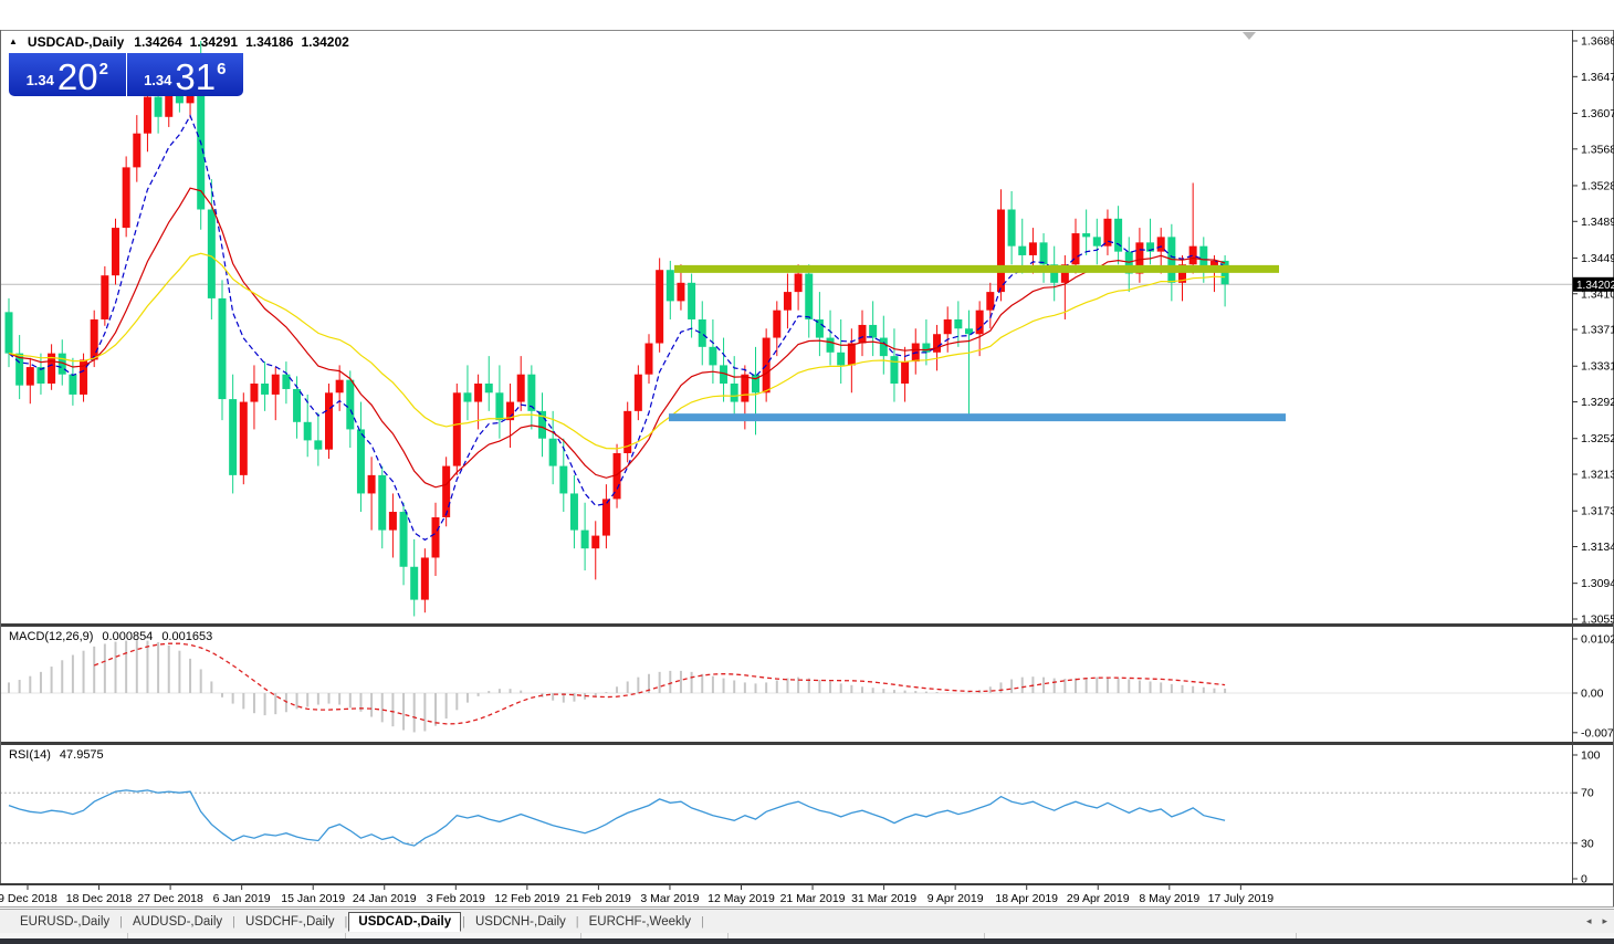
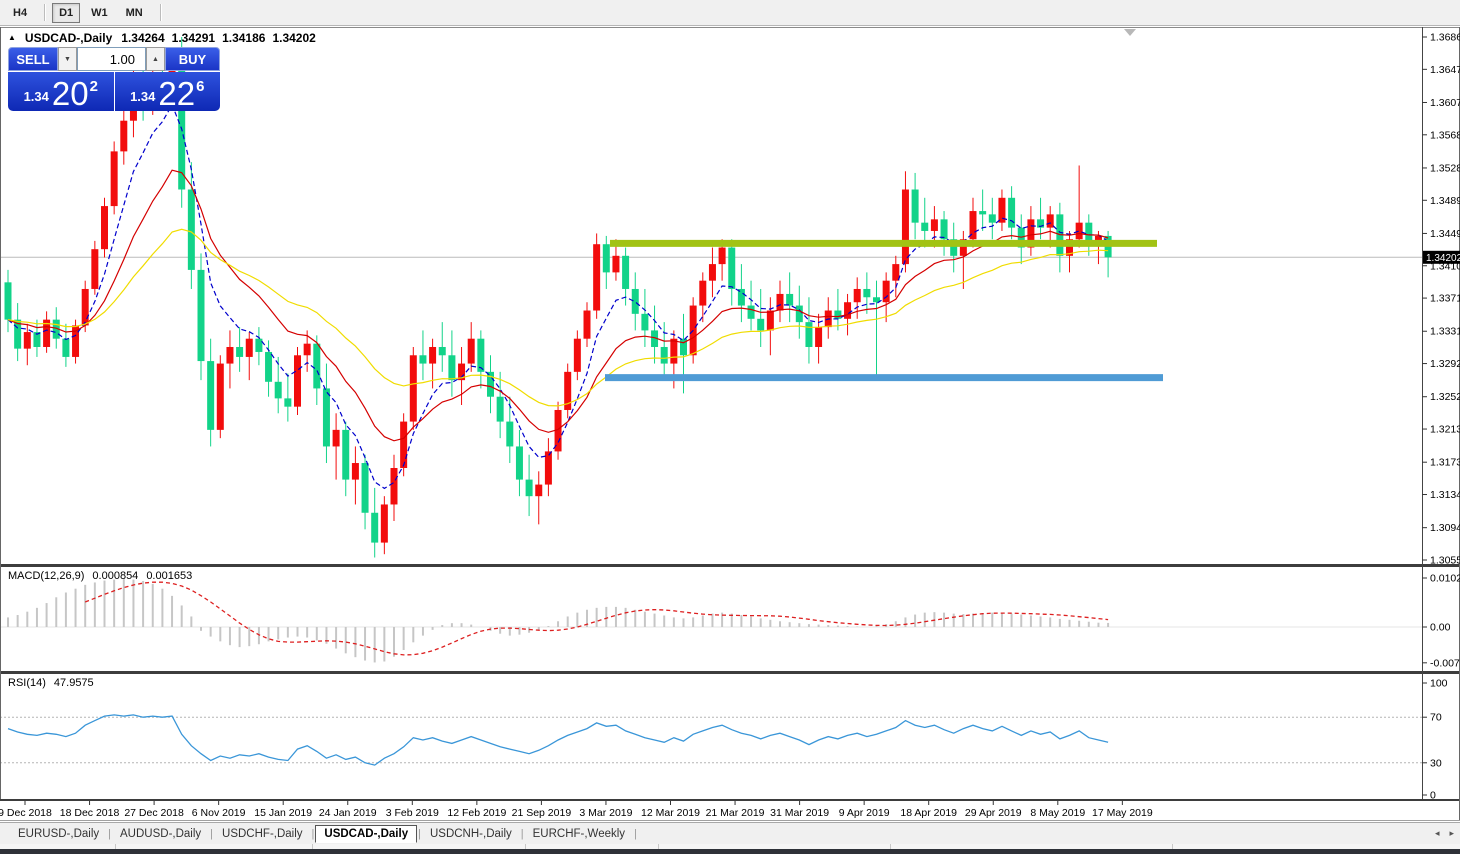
+ H4
+ D1
+ W1
+ MN
  1.3686
  1.3647
  1.3607
  1.3568
  1.3528
  1.3489
  1.3449
  1.3410
  1.3371
  1.3331
  1.3292
  1.3252
  1.3213
  1.3173
  1.3134
  1.3094
  1.3055
  1.34202
  0.0102
  0.00
  100
  70
  30
  0
  9 Dec 2018
  18 Dec 2018
  27 Dec 2018
- 6 Jan 2019
+ 6 Nov 2019
  15 Jan 2019
  24 Jan 2019
  3 Feb 2019
  12 Feb 2019
- 21 Feb 2019
+ 21 Sep 2019
  3 Mar 2019
- 12 May 2019
+ 12 Mar 2019
  21 Mar 2019
  31 Mar 2019
  9 Apr 2019
  18 Apr 2019
  29 Apr 2019
  8 May 2019
- 17 July 2019
+ 17 May 2019
  ▲
  USDCAD-,Daily
  1.34264
  1.34291
  1.34186
  1.34202
+ SELL
+ 1.00
+ BUY
  1.34
  20
  2
  1.34
- 31
+ 22
  6
  MACD(12,26,9)
  0.000854
  0.001653
  RSI(14)
  47.9575
  EURUSD-,Daily
  |
  AUDUSD-,Daily
  |
  USDCHF-,Daily
  |
  USDCAD-,Daily
  |
  USDCNH-,Daily
  |
  EURCHF-,Weekly
  |
  ◂
  ▸
